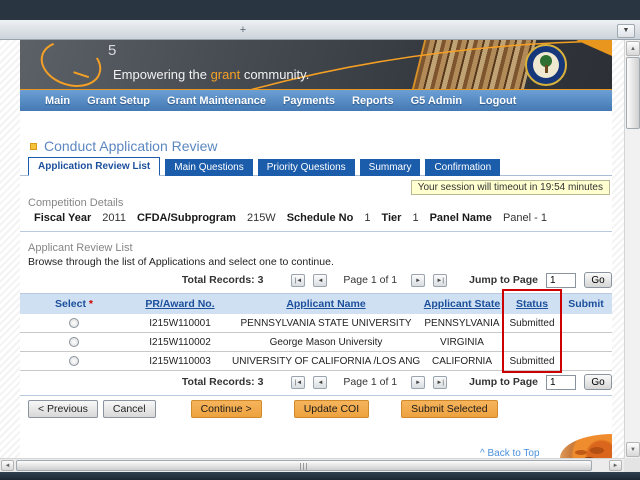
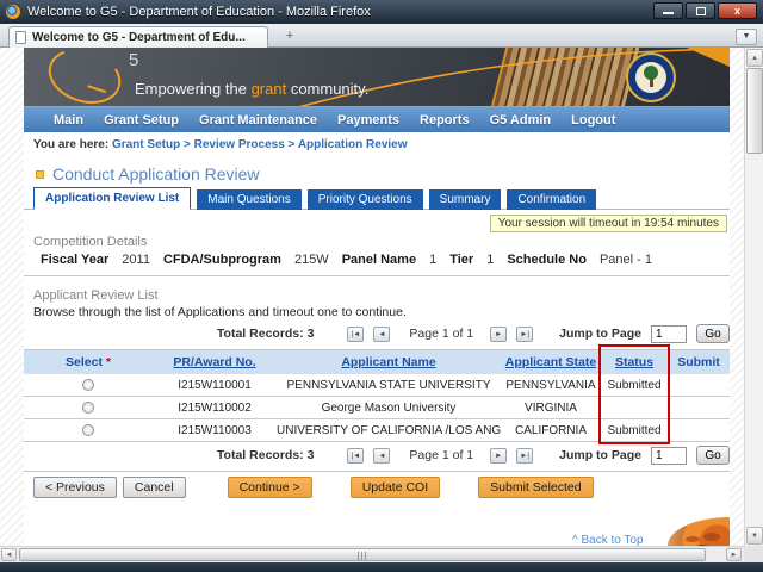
+ Welcome to G5 - Department of Education - Mozilla Firefox
+ x
+ Welcome to G5 - Department of Edu...
  +
  5
  Empowering the grant community.
  Main
  Grant Setup
  Grant Maintenance
  Payments
  Reports
  G5 Admin
  Logout
+ You are here: Grant Setup > Review Process > Application Review
  Conduct Application Review
  Application Review List
  Main Questions
  Priority Questions
  Summary
  Confirmation
  Your session will timeout in 19:54 minutes
  Competition Details
  Fiscal Year
  2011
  CFDA/Subprogram
  215W
- Schedule No
+ Panel Name
  1
  Tier
  1
- Panel Name
+ Schedule No
  Panel - 1
  Applicant Review List
- Browse through the list of Applications and select one to continue.
+ Browse through the list of Applications and timeout one to continue.
  Total Records: 3
  Page 1 of 1
  Jump to Page
  1
  Go
  Select *
  PR/Award No.
  Applicant Name
  Applicant State
  Status
  Submit
  I215W110001
  PENNSYLVANIA STATE UNIVERSITY
  PENNSYLVANIA
  Submitted
  I215W110002
  George Mason University
  VIRGINIA
  I215W110003
  UNIVERSITY OF CALIFORNIA /LOS ANG
  CALIFORNIA
  Submitted
  Total Records: 3
  Page 1 of 1
  Jump to Page
  1
  Go
  < Previous
  Cancel
  Continue >
  Update COI
  Submit Selected
  ^ Back to Top
